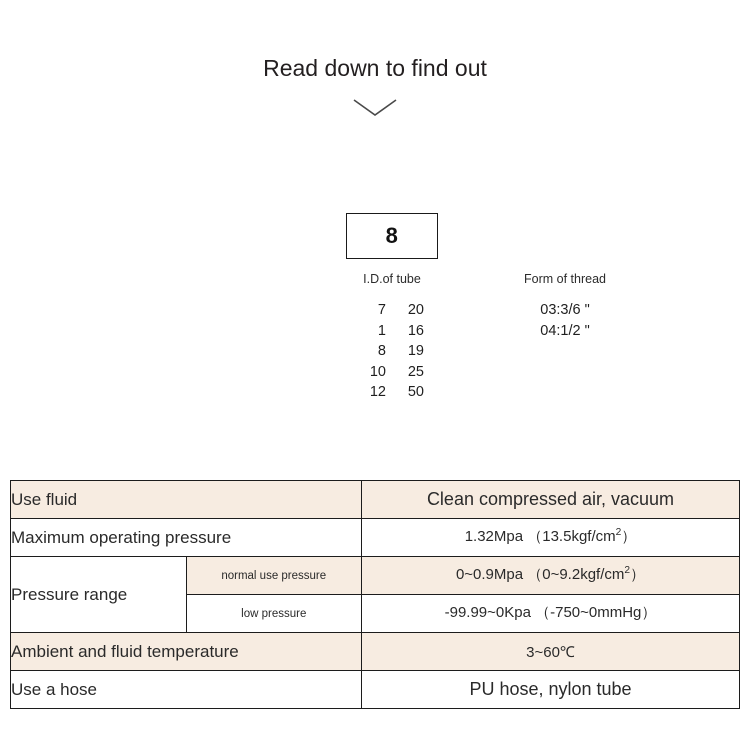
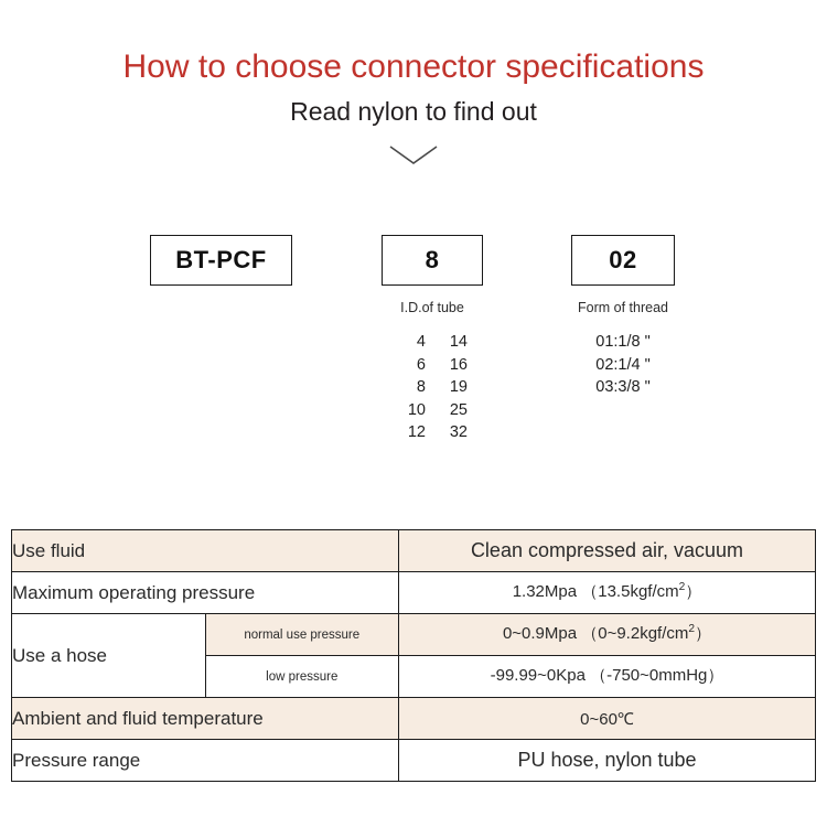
+ How to choose connector specifications
- Read down to find out
+ Read nylon to find out
+ BT-PCF
  8
+ 02
  I.D.of tube
  Form of thread
- 7
+ 4
- 20
+ 14
- 1
+ 6
  16
  8
  19
  10
  25
  12
- 50
+ 32
+ 01:1/8 "
+ 02:1/4 "
- 03:3/6 "
+ 03:3/8 "
- 04:1/2 "
  Use fluid	Clean compressed air, vacuum
  Maximum operating pressure	1.32Mpa （13.5kgf/cm2）
- Pressure range	normal use pressure	0~0.9Mpa （0~9.2kgf/cm2）
+ Use a hose	normal use pressure	0~0.9Mpa （0~9.2kgf/cm2）
  low pressure	-99.99~0Kpa （-750~0mmHg）
- Ambient and fluid temperature	3~60℃
+ Ambient and fluid temperature	0~60℃
- Use a hose	PU hose, nylon tube
+ Pressure range	PU hose, nylon tube
